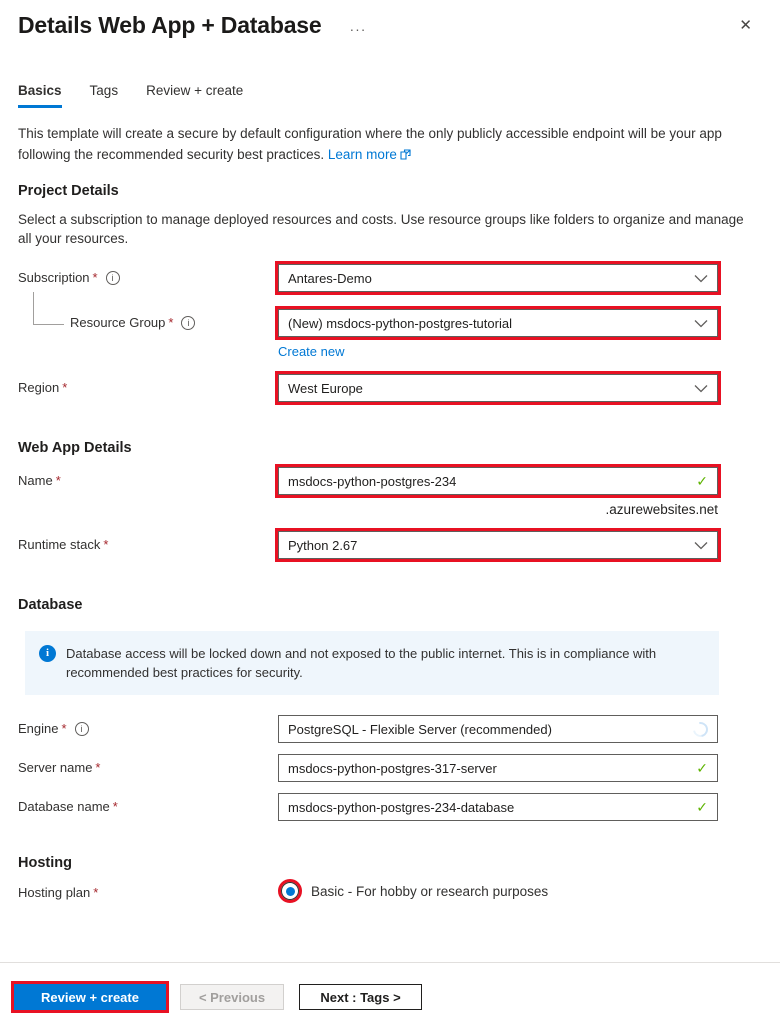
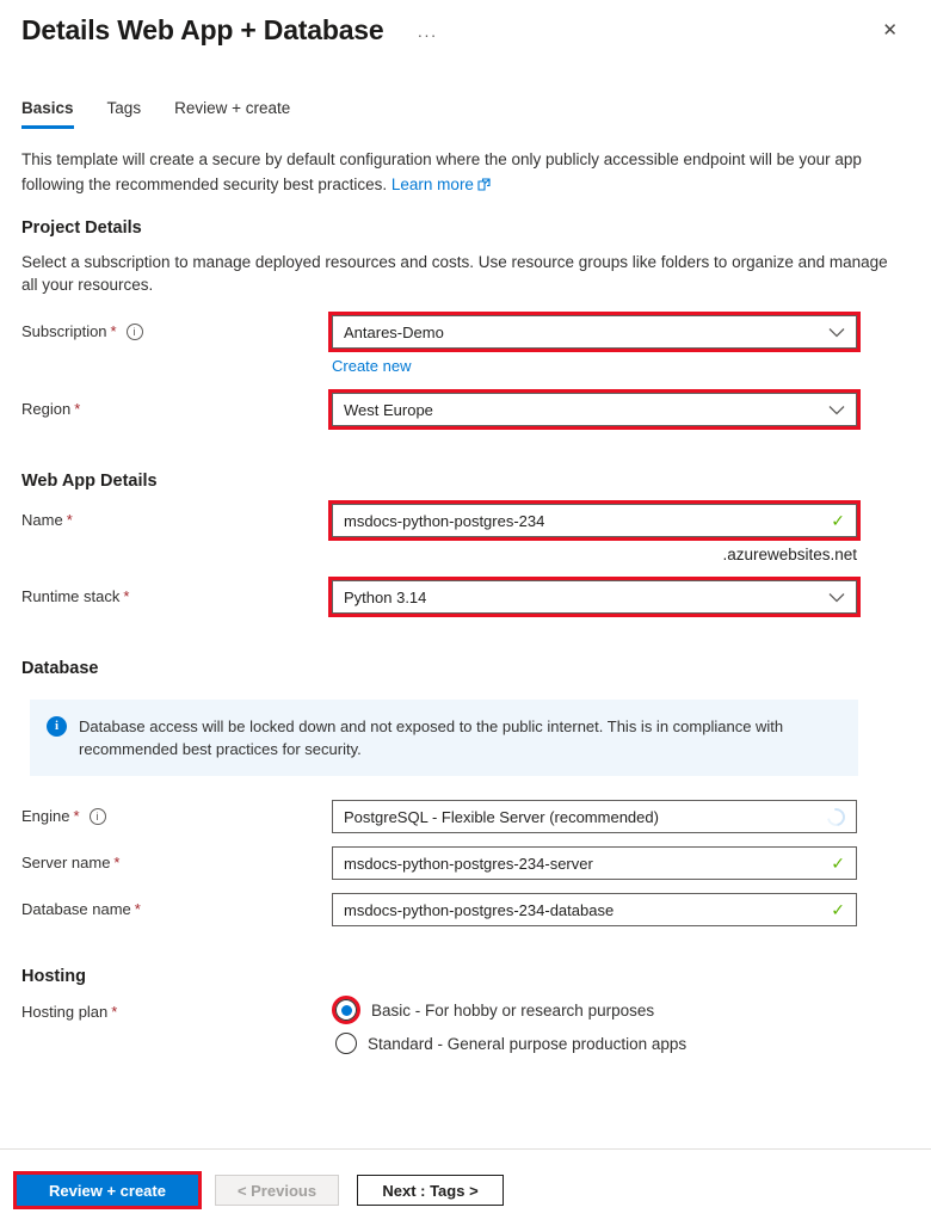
  Details Web App + Database
  ···
  ✕
  Basics
  Tags
  Review + create
  This template will create a secure by default configuration where the only publicly accessible endpoint will be your app following the recommended security best practices. Learn more
  Project Details
  Select a subscription to manage deployed resources and costs. Use resource groups like folders to organize and manage all your resources.
  Subscription * i
  Antares-Demo
- Resource Group * i
- (New) msdocs-python-postgres-tutorial
  Create new
  Region *
  West Europe
  Web App Details
  Name *
  msdocs-python-postgres-234
  ✓
  .azurewebsites.net
  Runtime stack *
- Python 2.67
+ Python 3.14
  Database
  i
  Database access will be locked down and not exposed to the public internet. This is in compliance with recommended best practices for security.
  Engine * i
  PostgreSQL - Flexible Server (recommended)
  Server name *
- msdocs-python-postgres-317-server
+ msdocs-python-postgres-234-server
  ✓
  Database name *
  msdocs-python-postgres-234-database
  ✓
  Hosting
  Hosting plan *
  Basic - For hobby or research purposes
+ Standard - General purpose production apps
  Review + create
  < Previous
  Next : Tags >
